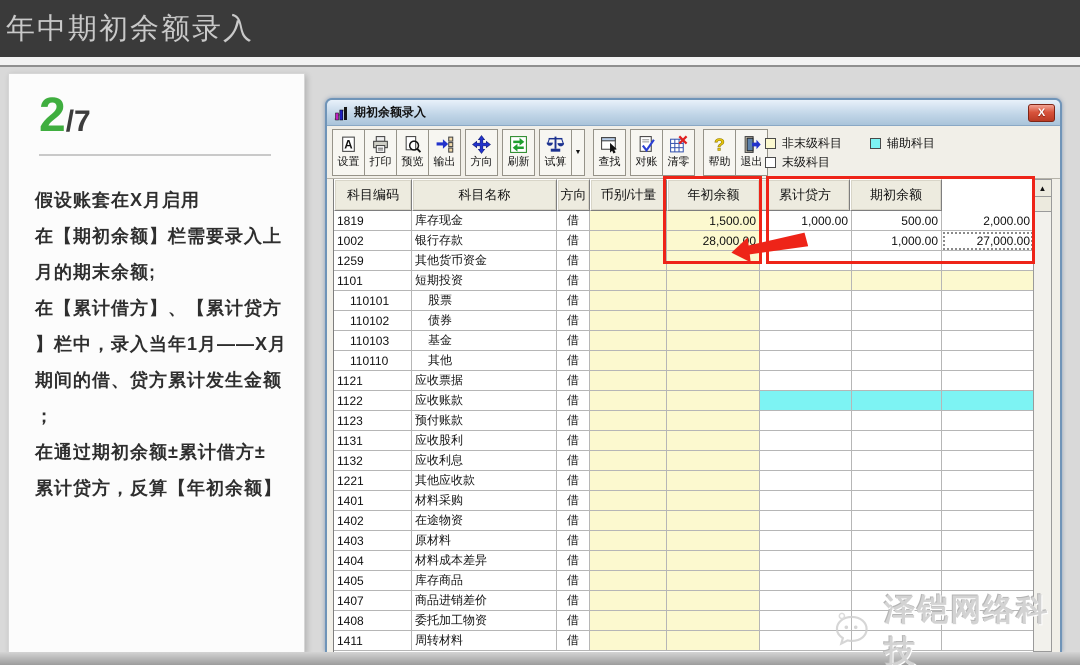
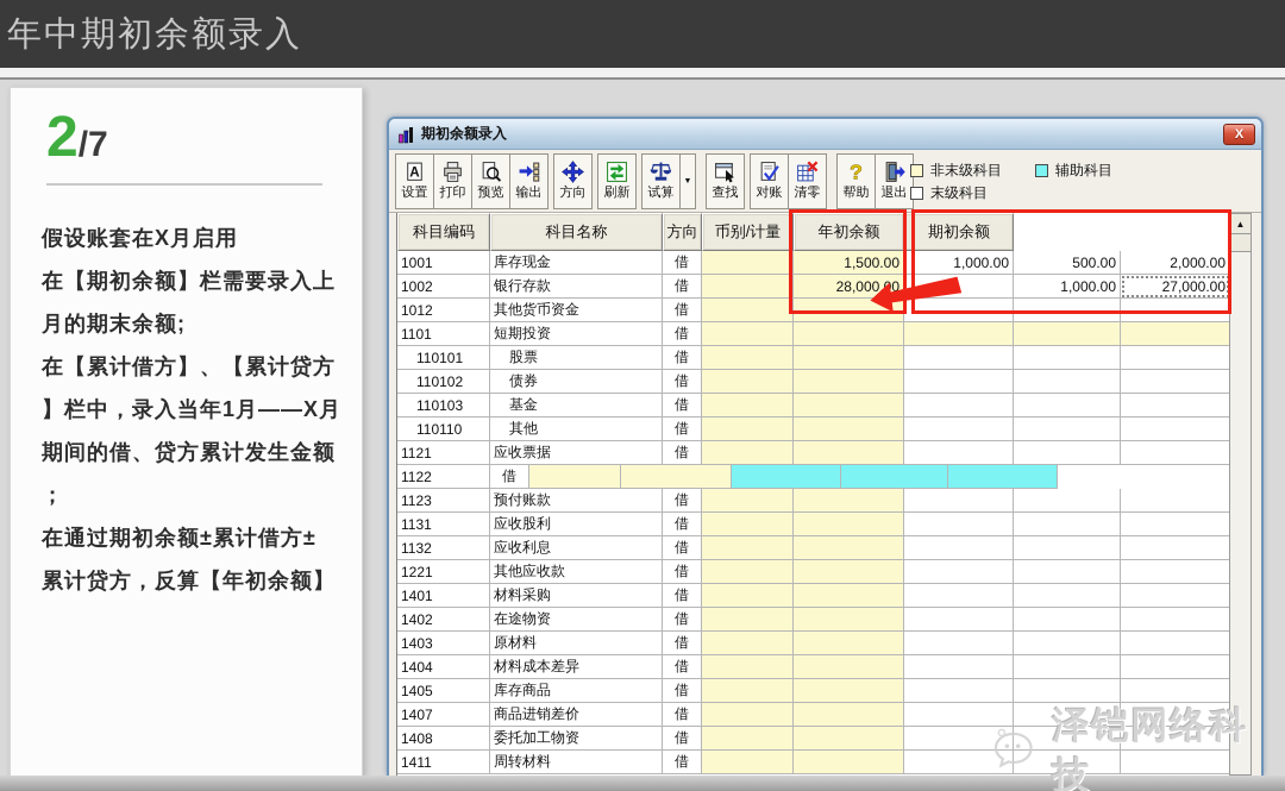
  年中期初余额录入
  2
  /7
  假设账套在X月启用
  在【期初余额】栏需要录入上
  月的期末余额;
  在【累计借方】、【累计贷方
  】栏中，录入当年1月——X月
  期间的借、贷方累计发生金额
  ；
  在通过期初余额±累计借方±
  累计贷方，反算【年初余额】
  期初余额录入
  X
  A
  设置
  打印
  预览
  输出
  方向
  刷新
  试算
  查找
  对账
  清零
  ?
  帮助
  退出
  非末级科目
  末级科目
  辅助科目
  科目编码
  科目名称
  方向
  币别/计量
  年初余额
- 累计贷方
  期初余额
- 1819
+ 1001
  库存现金
  借
  1,500.00
  1,000.00
  500.00
  2,000.00
  1002
  银行存款
  借
  28,000.0
  1,000.00
  27,000.00
- 1259
+ 1012
  其他货币资金
  借
  1101
  短期投资
  借
  110101
  股票
  借
  110102
  债券
  借
  110103
  基金
  借
  110110
  其他
  借
  1121
  应收票据
  借
  1122
- 应收账款
  借
  1123
  预付账款
  借
  1131
  应收股利
  借
  1132
  应收利息
  借
  1221
  其他应收款
  借
  1401
  材料采购
  借
  1402
  在途物资
  借
  1403
  原材料
  借
  1404
  材料成本差异
  借
  1405
  库存商品
  借
  1407
  商品进销差价
  借
  1408
  委托加工物资
  借
  1411
  周转材料
  借
  ▲
  泽铠网络科技
